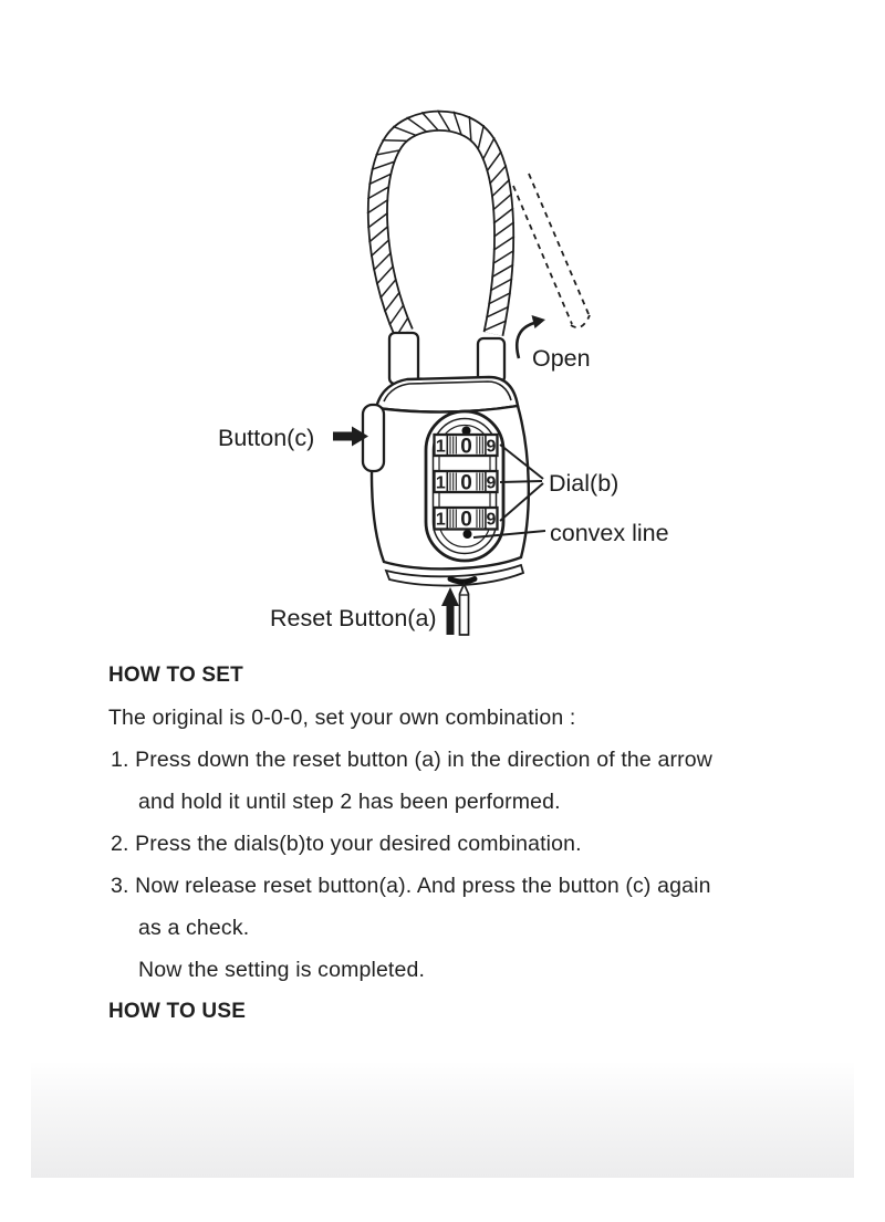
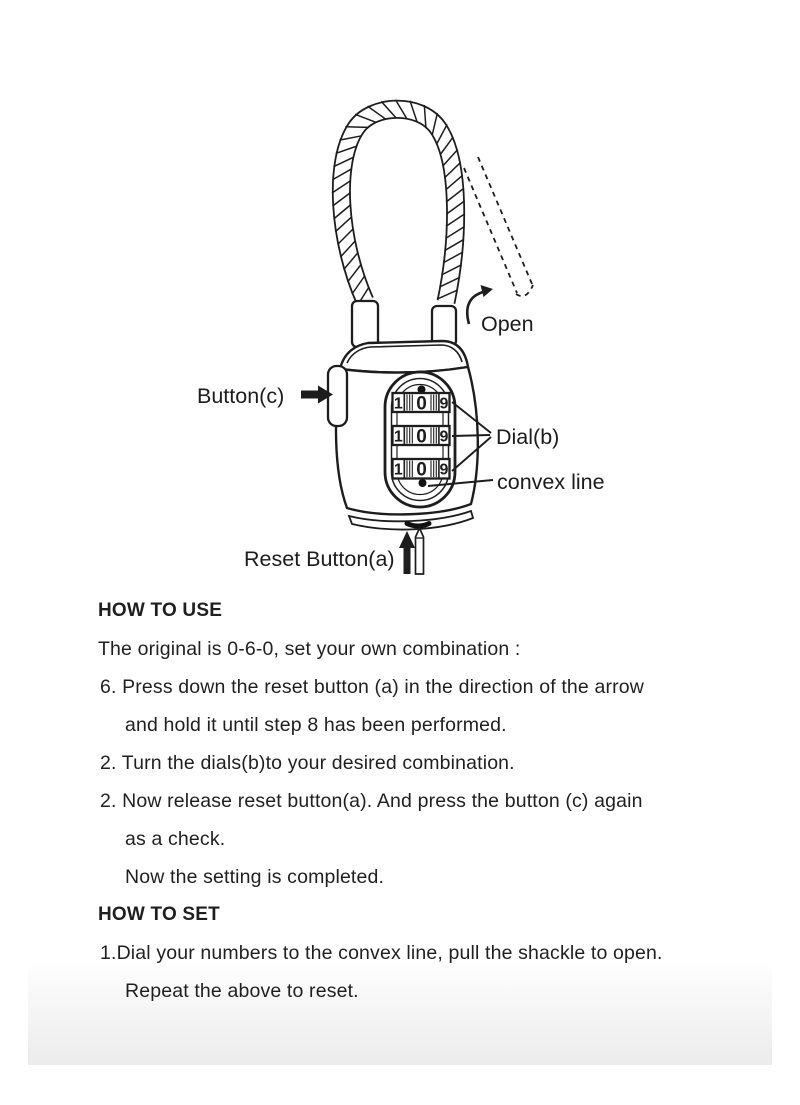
  Open
  1
  0
  9
  1
  0
  9
  1
  0
  9
  Button(c)
  Dial(b)
  convex line
  Reset Button(a)
- HOW TO SET
+ HOW TO USE
- The original is 0-0-0, set your own combination :
+ The original is 0-6-0, set your own combination :
- 1. Press down the reset button (a) in the direction of the arrow
+ 6. Press down the reset button (a) in the direction of the arrow
- and hold it until step 2 has been performed.
+ and hold it until step 8 has been performed.
- 2. Press the dials(b)to your desired combination.
+ 2. Turn the dials(b)to your desired combination.
- 3. Now release reset button(a). And press the button (c) again
+ 2. Now release reset button(a). And press the button (c) again
  as a check.
  Now the setting is completed.
- HOW TO USE
+ HOW TO SET
+ 1.Dial your numbers to the convex line, pull the shackle to open.
+ Repeat the above to reset.
